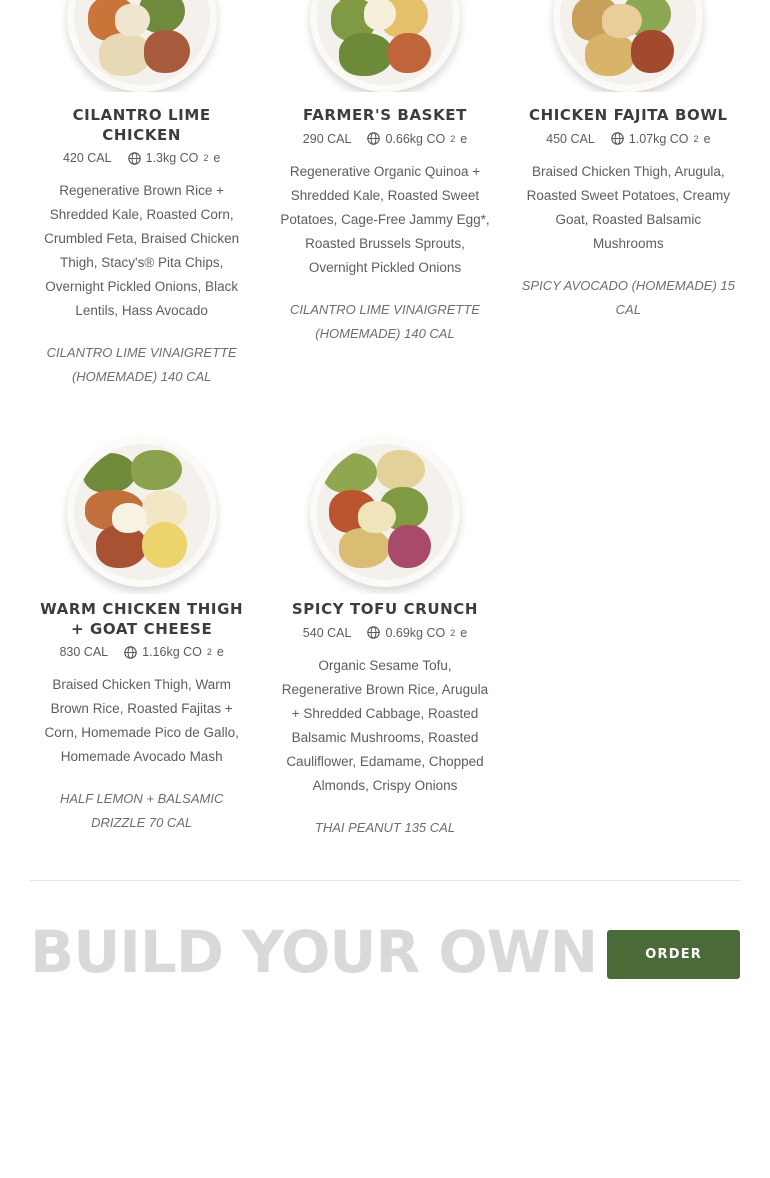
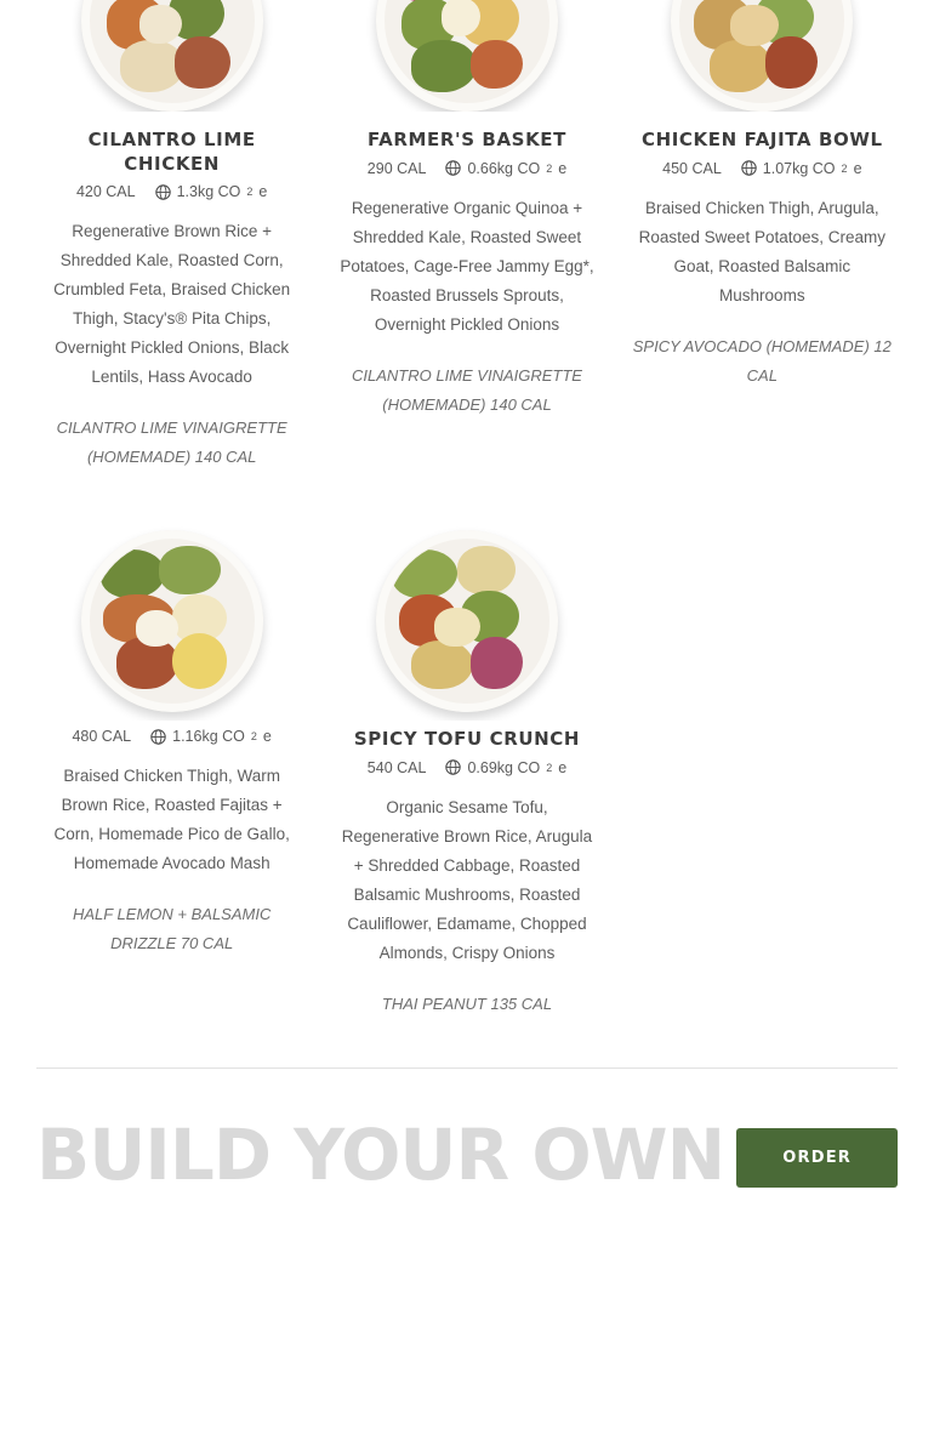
  CILANTRO LIME CHICKEN
  420 CAL
  1.3kg CO
  2
  e
  Regenerative Brown Rice + Shredded Kale, Roasted Corn, Crumbled Feta, Braised Chicken Thigh, Stacy's® Pita Chips, Overnight Pickled Onions, Black Lentils, Hass Avocado
  CILANTRO LIME VINAIGRETTE (HOMEMADE) 140 CAL
  FARMER'S BASKET
  290 CAL
  0.66kg CO
  2
  e
  Regenerative Organic Quinoa + Shredded Kale, Roasted Sweet Potatoes, Cage-Free Jammy Egg*, Roasted Brussels Sprouts, Overnight Pickled Onions
  CILANTRO LIME VINAIGRETTE (HOMEMADE) 140 CAL
  CHICKEN FAJITA BOWL
  450 CAL
  1.07kg CO
  2
  e
  Braised Chicken Thigh, Arugula, Roasted Sweet Potatoes, Creamy Goat, Roasted Balsamic Mushrooms
- SPICY AVOCADO (HOMEMADE) 15 CAL
+ SPICY AVOCADO (HOMEMADE) 12 CAL
- WARM CHICKEN THIGH + GOAT CHEESE
- 830 CAL
+ 480 CAL
  1.16kg CO
  2
  e
  Braised Chicken Thigh, Warm Brown Rice, Roasted Fajitas + Corn, Homemade Pico de Gallo, Homemade Avocado Mash
  HALF LEMON + BALSAMIC DRIZZLE 70 CAL
  SPICY TOFU CRUNCH
  540 CAL
  0.69kg CO
  2
  e
  Organic Sesame Tofu, Regenerative Brown Rice, Arugula + Shredded Cabbage, Roasted Balsamic Mushrooms, Roasted Cauliflower, Edamame, Chopped Almonds, Crispy Onions
  THAI PEANUT 135 CAL
  BUILD YOUR OWN
  ORDER
